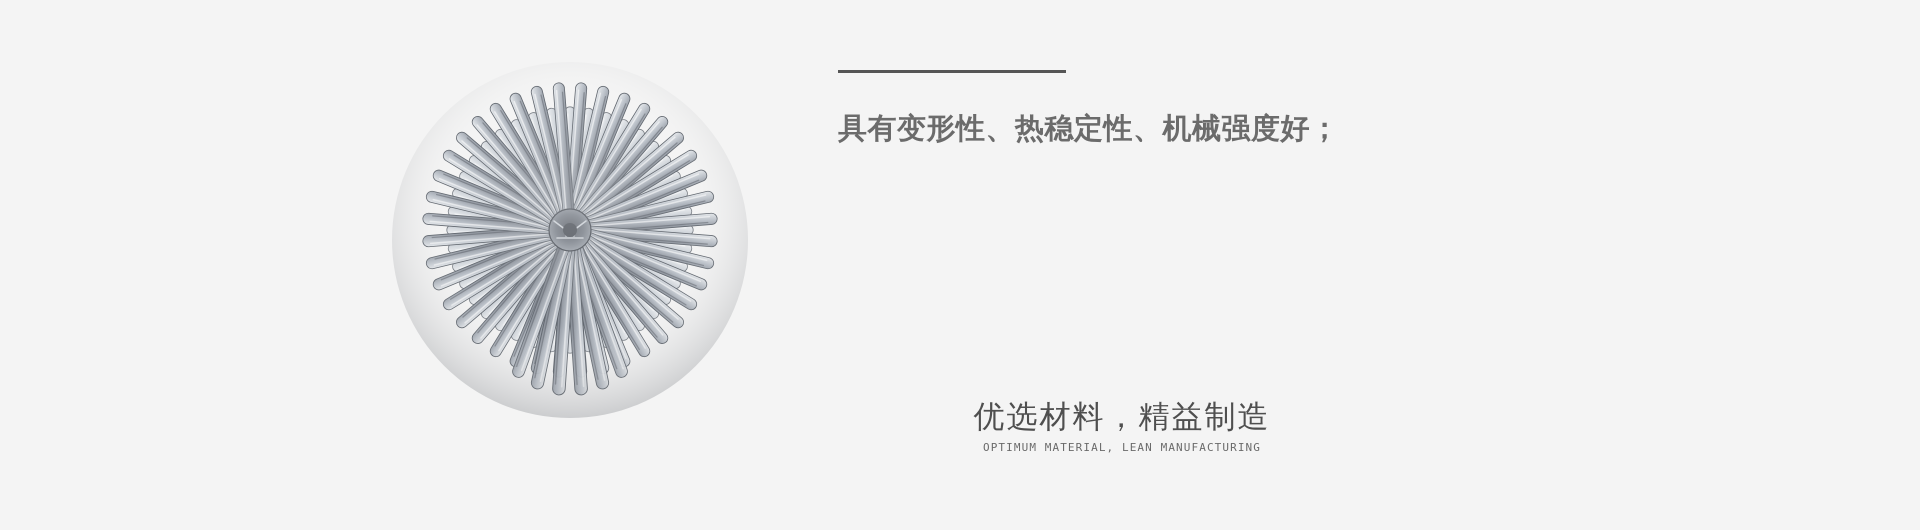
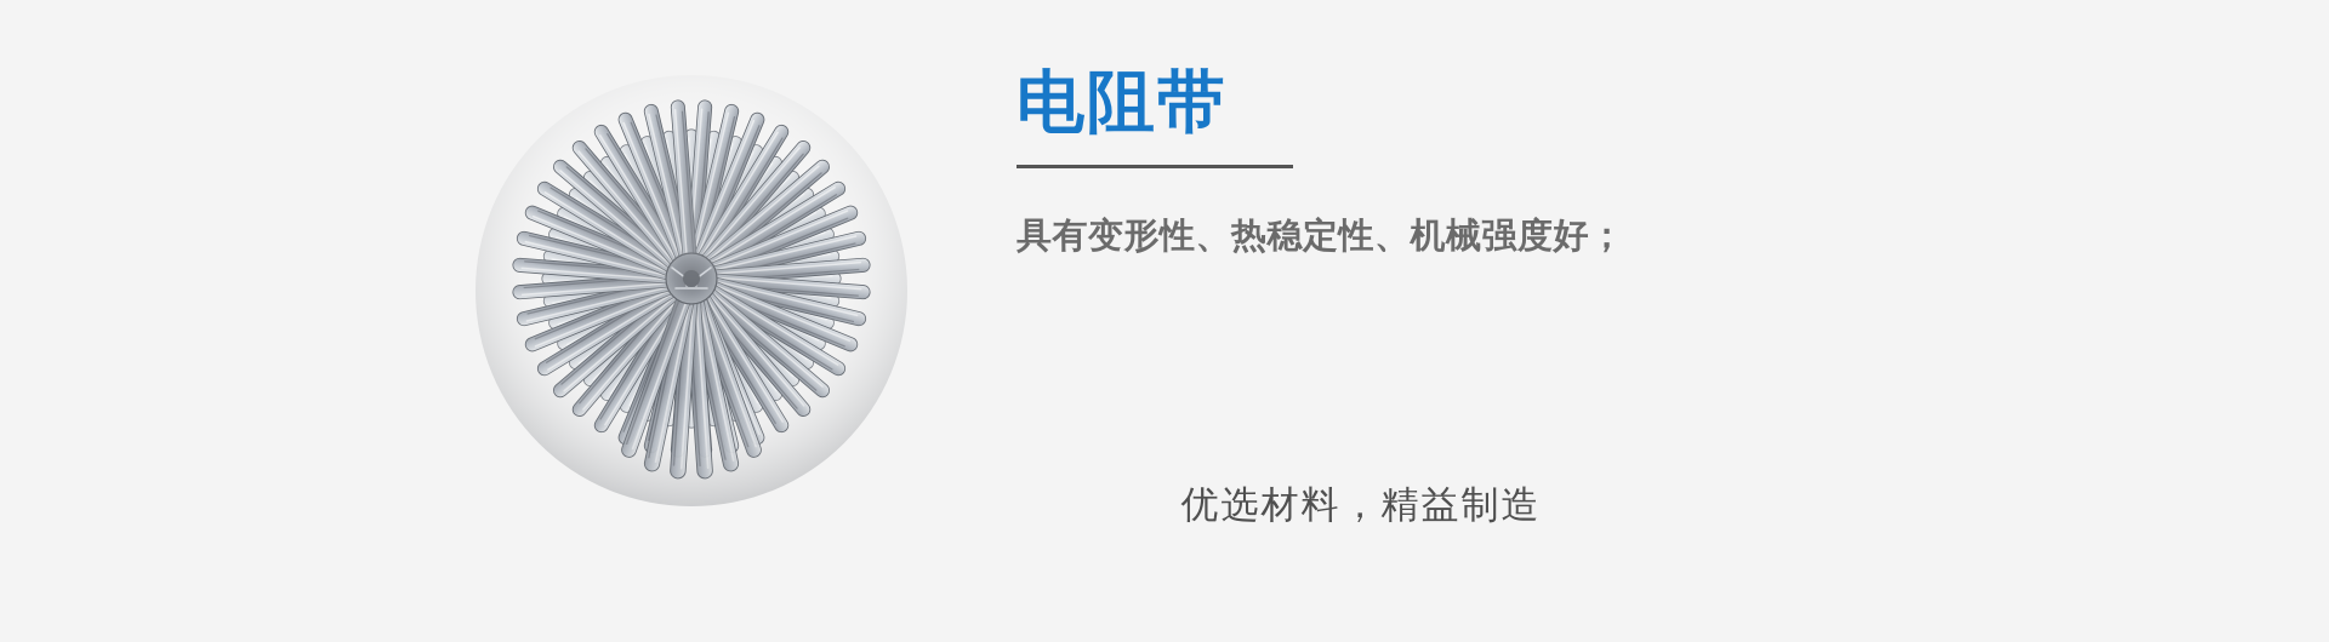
+ 电阻带
  具有变形性、热稳定性、机械强度好；
  优选材料，精益制造
- OPTIMUM MATERIAL, LEAN MANUFACTURING
